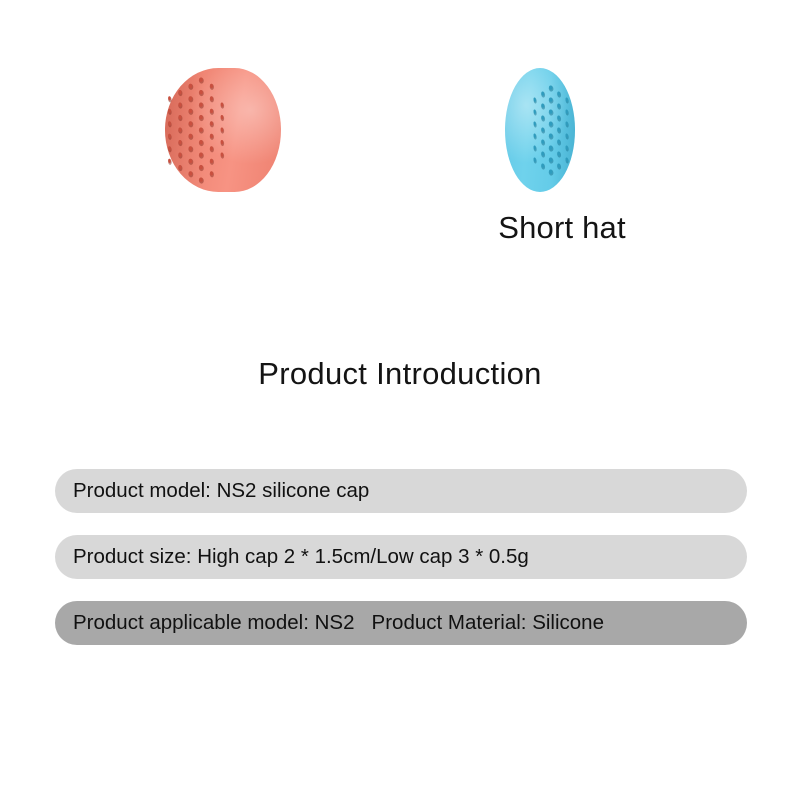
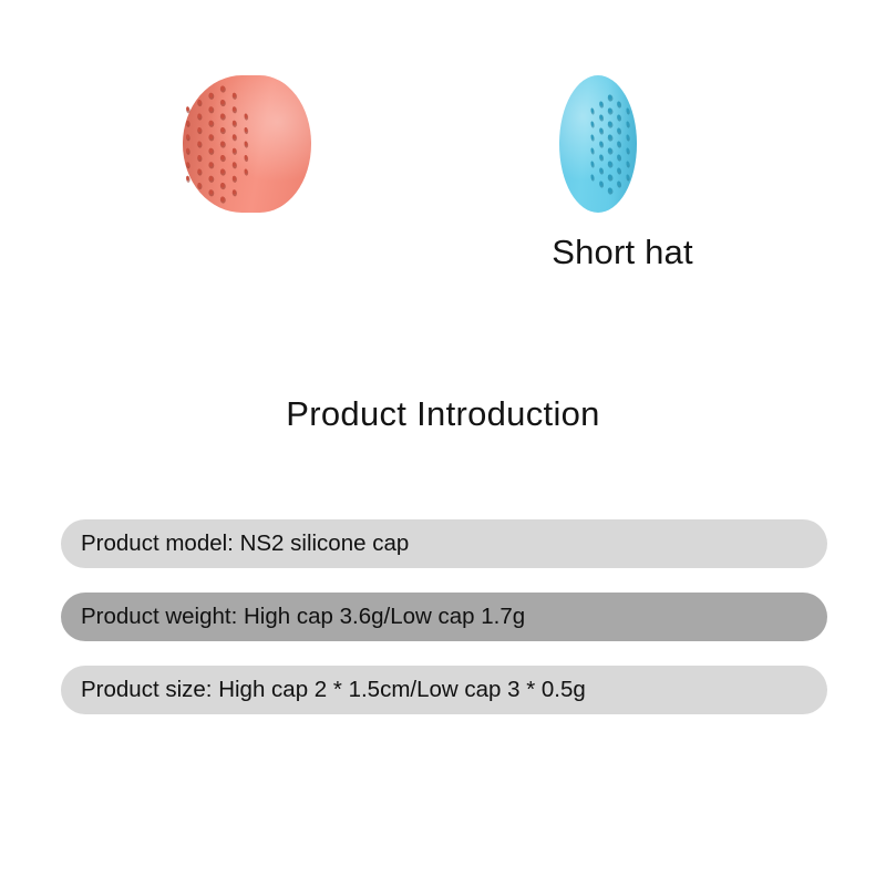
  Short hat
  Product Introduction
  Product model: NS2 silicone cap
+ Product weight: High cap 3.6g/Low cap 1.7g
  Product size: High cap 2 * 1.5cm/Low cap 3 * 0.5g
- Product applicable model: NS2 Product Material: Silicone
